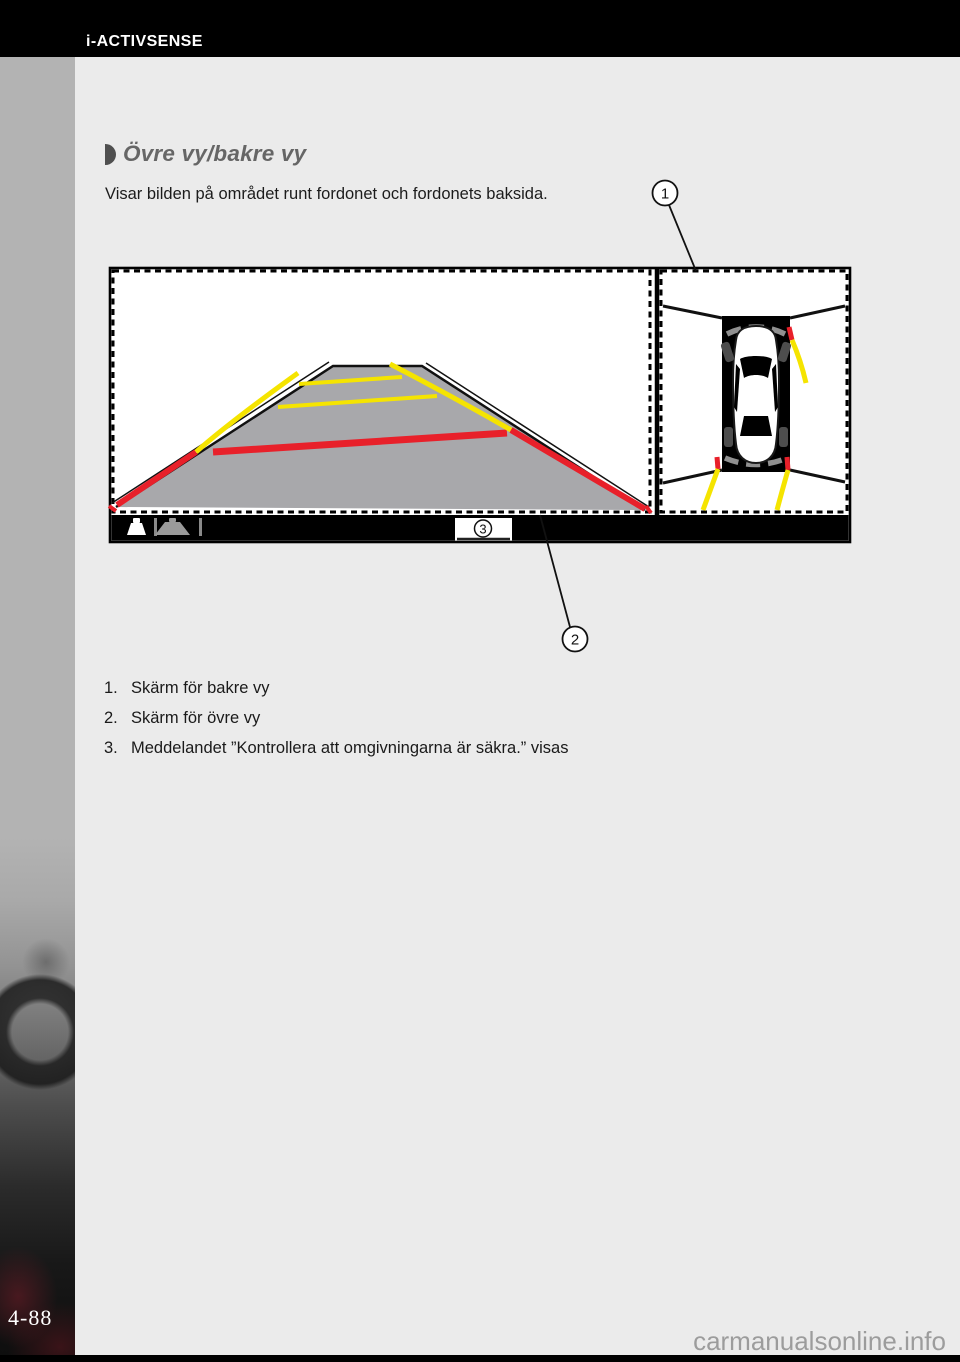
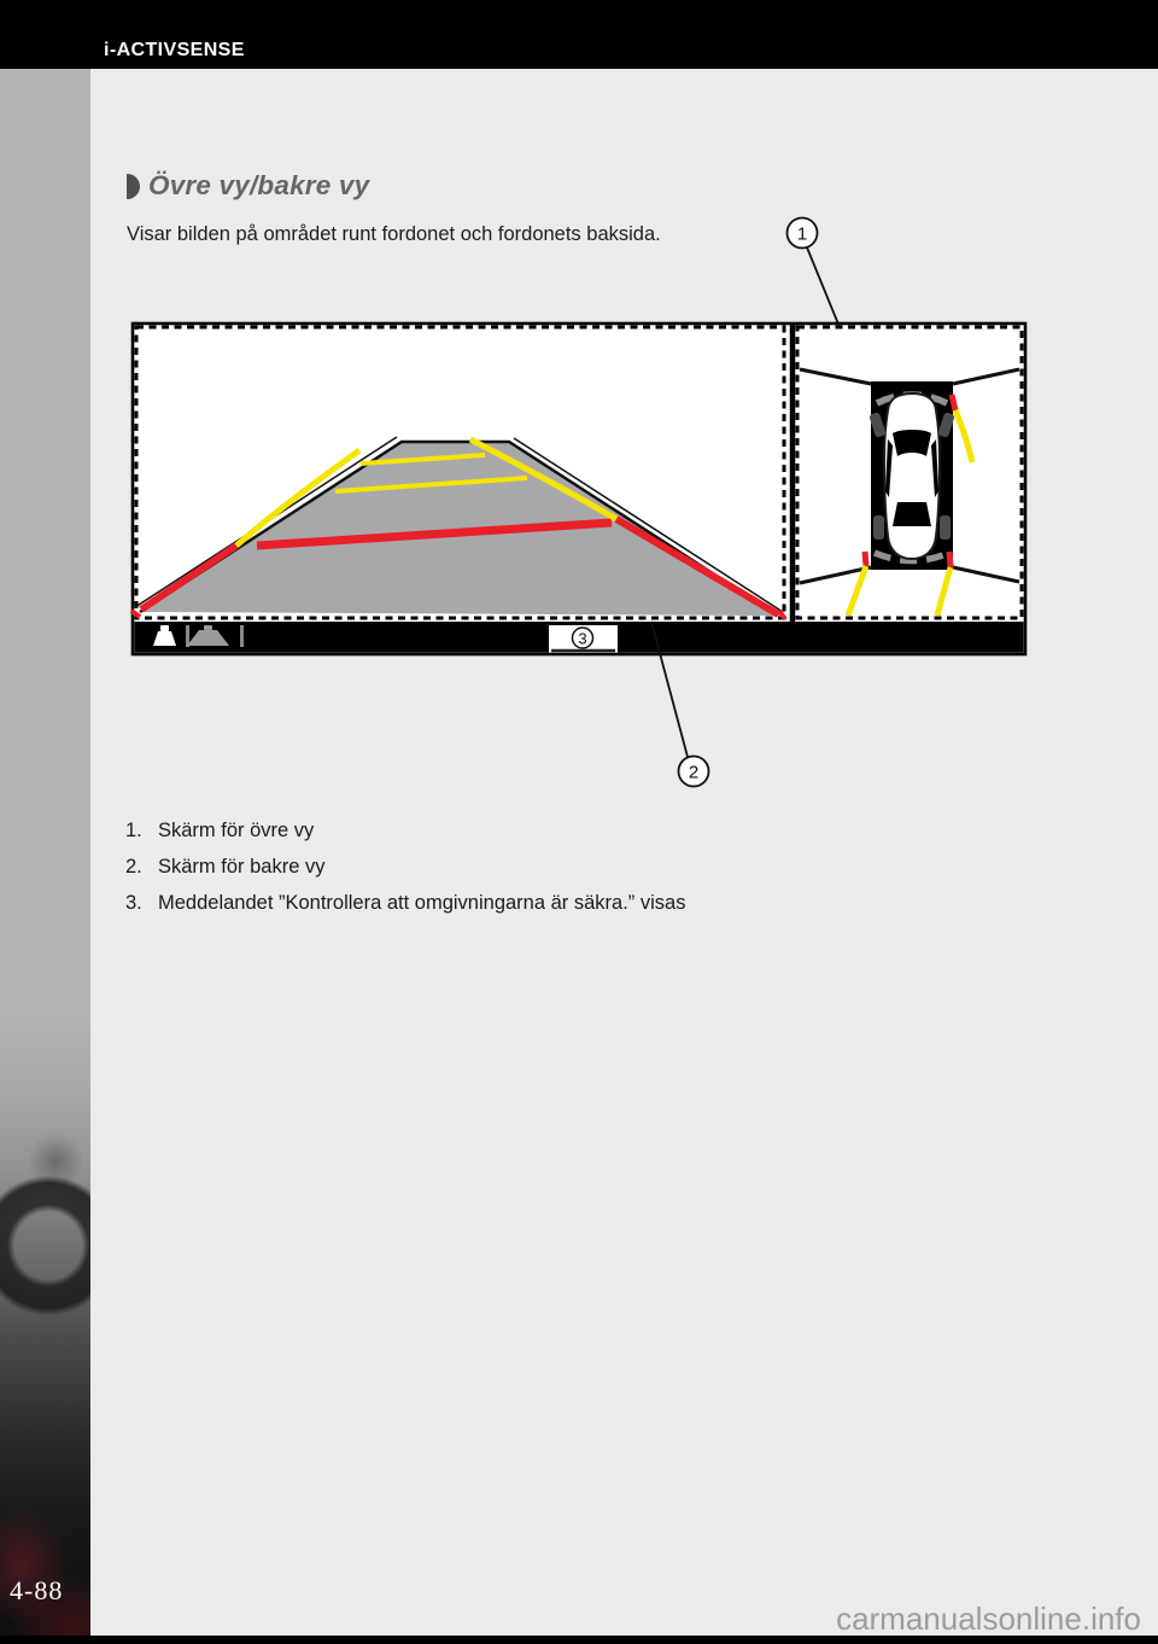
  i-ACTIVSENSE
  4-88
  Övre vy/bakre vy
  Visar bilden på området runt fordonet och fordonets baksida.
  3
  1
  2
  1.
- Skärm för bakre vy
+ Skärm för övre vy
  2.
- Skärm för övre vy
+ Skärm för bakre vy
  3.
  Meddelandet ”Kontrollera att omgivningarna är säkra.” visas
  carmanualsonline.info
